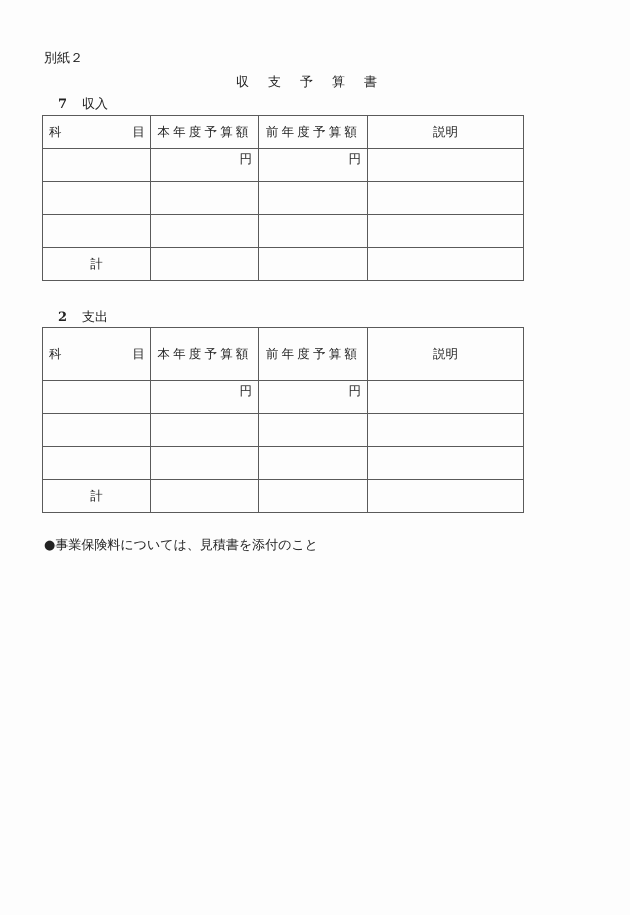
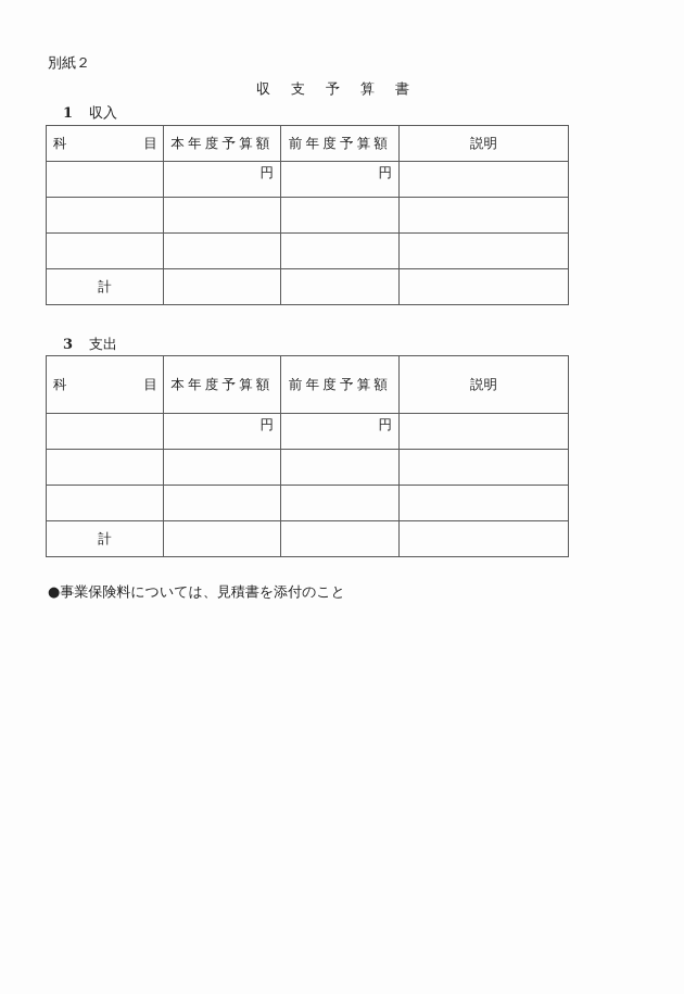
  別紙２
  収支予算書
- 7 収入
+ 1 収入
  科 目	本年度予算額	前年度予算額	説明
  	円	円
  計
- 2 支出
+ 3 支出
  科 目	本年度予算額	前年度予算額	説明
  	円	円
  計
  ●事業保険料については、見積書を添付のこと
